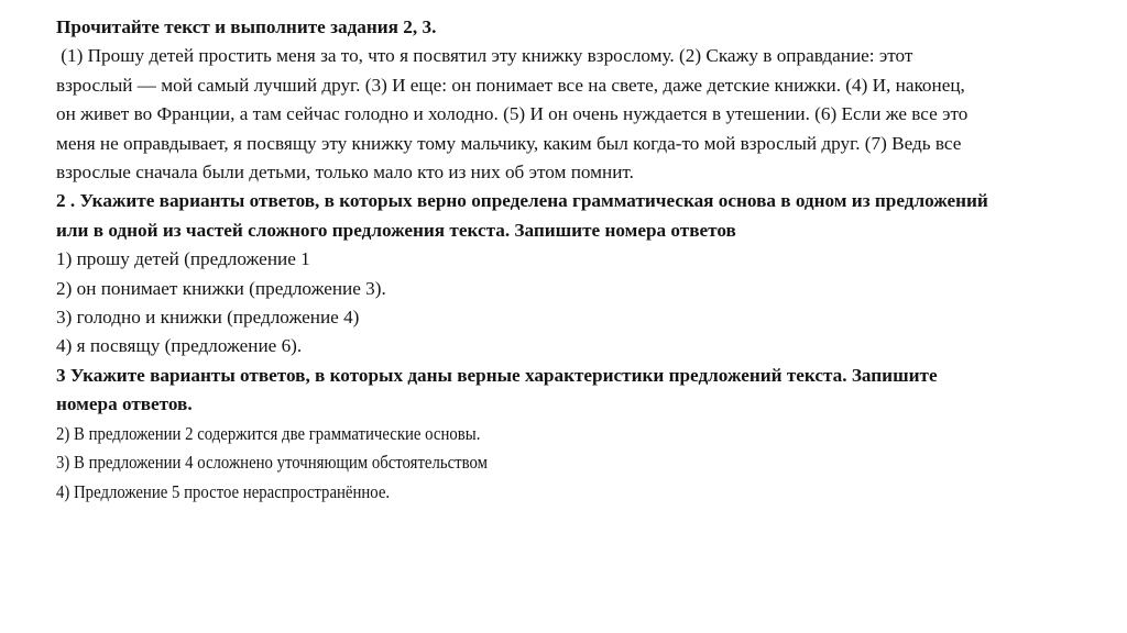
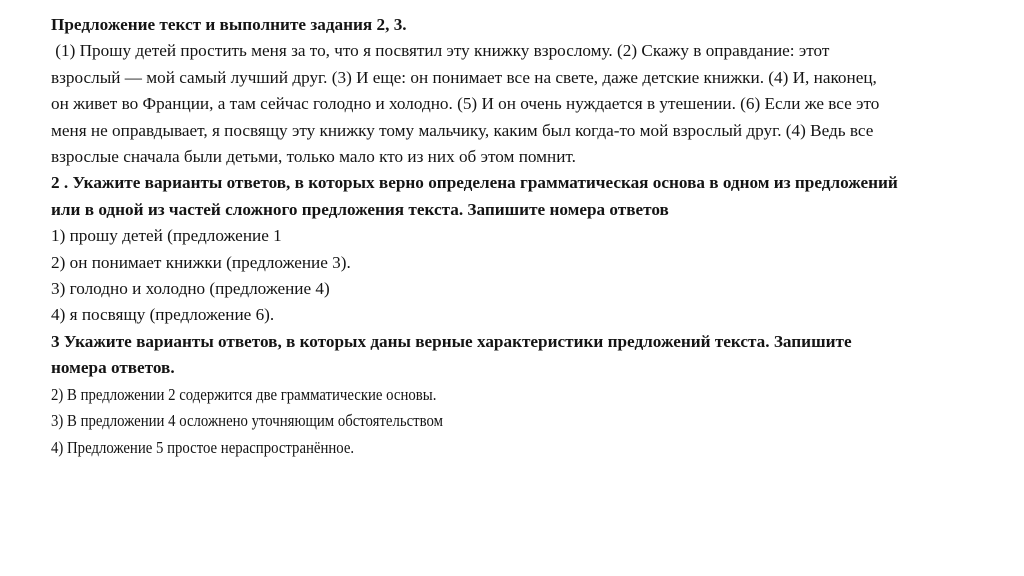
- Прочитайте текст и выполните задания 2, 3.
+ Предложение текст и выполните задания 2, 3.
  (1) Прошу детей простить меня за то, что я посвятил эту книжку взрослому. (2) Скажу в оправдание: этот
  взрослый — мой самый лучший друг. (3) И еще: он понимает все на свете, даже детские книжки. (4) И, наконец,
  он живет во Франции, а там сейчас голодно и холодно. (5) И он очень нуждается в утешении. (6) Если же все это
- меня не оправдывает, я посвящу эту книжку тому мальчику, каким был когда-то мой взрослый друг. (7) Ведь все
+ меня не оправдывает, я посвящу эту книжку тому мальчику, каким был когда-то мой взрослый друг. (4) Ведь все
  взрослые сначала были детьми, только мало кто из них об этом помнит.
  2 . Укажите варианты ответов, в которых верно определена грамматическая основа в одном из предложений
  или в одной из частей сложного предложения текста. Запишите номера ответов
  1) прошу детей (предложение 1
  2) он понимает книжки (предложение 3).
- 3) голодно и книжки (предложение 4)
+ 3) голодно и холодно (предложение 4)
  4) я посвящу (предложение 6).
  3 Укажите варианты ответов, в которых даны верные характеристики предложений текста. Запишите
  номера ответов.
  2) В предложении 2 содержится две грамматические основы.
  3) В предложении 4 осложнено уточняющим обстоятельством
  4) Предложение 5 простое нераспространённое.
